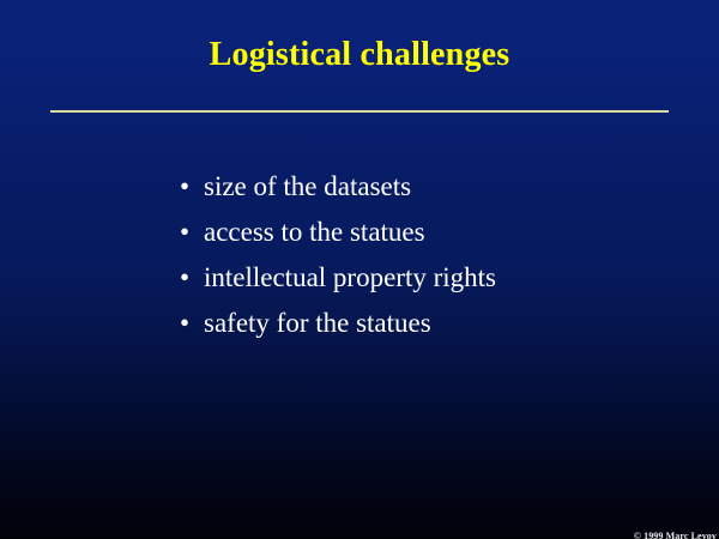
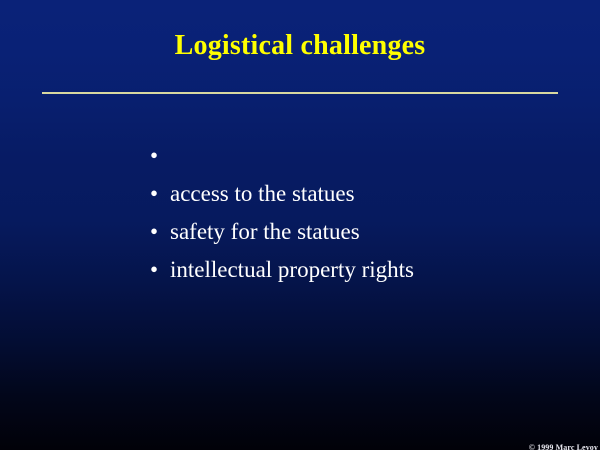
  Logistical challenges
  •
- size of the datasets
  •
  access to the statues
  •
- intellectual property rights
+ safety for the statues
  •
- safety for the statues
+ intellectual property rights
  © 1999 Marc Levoy
